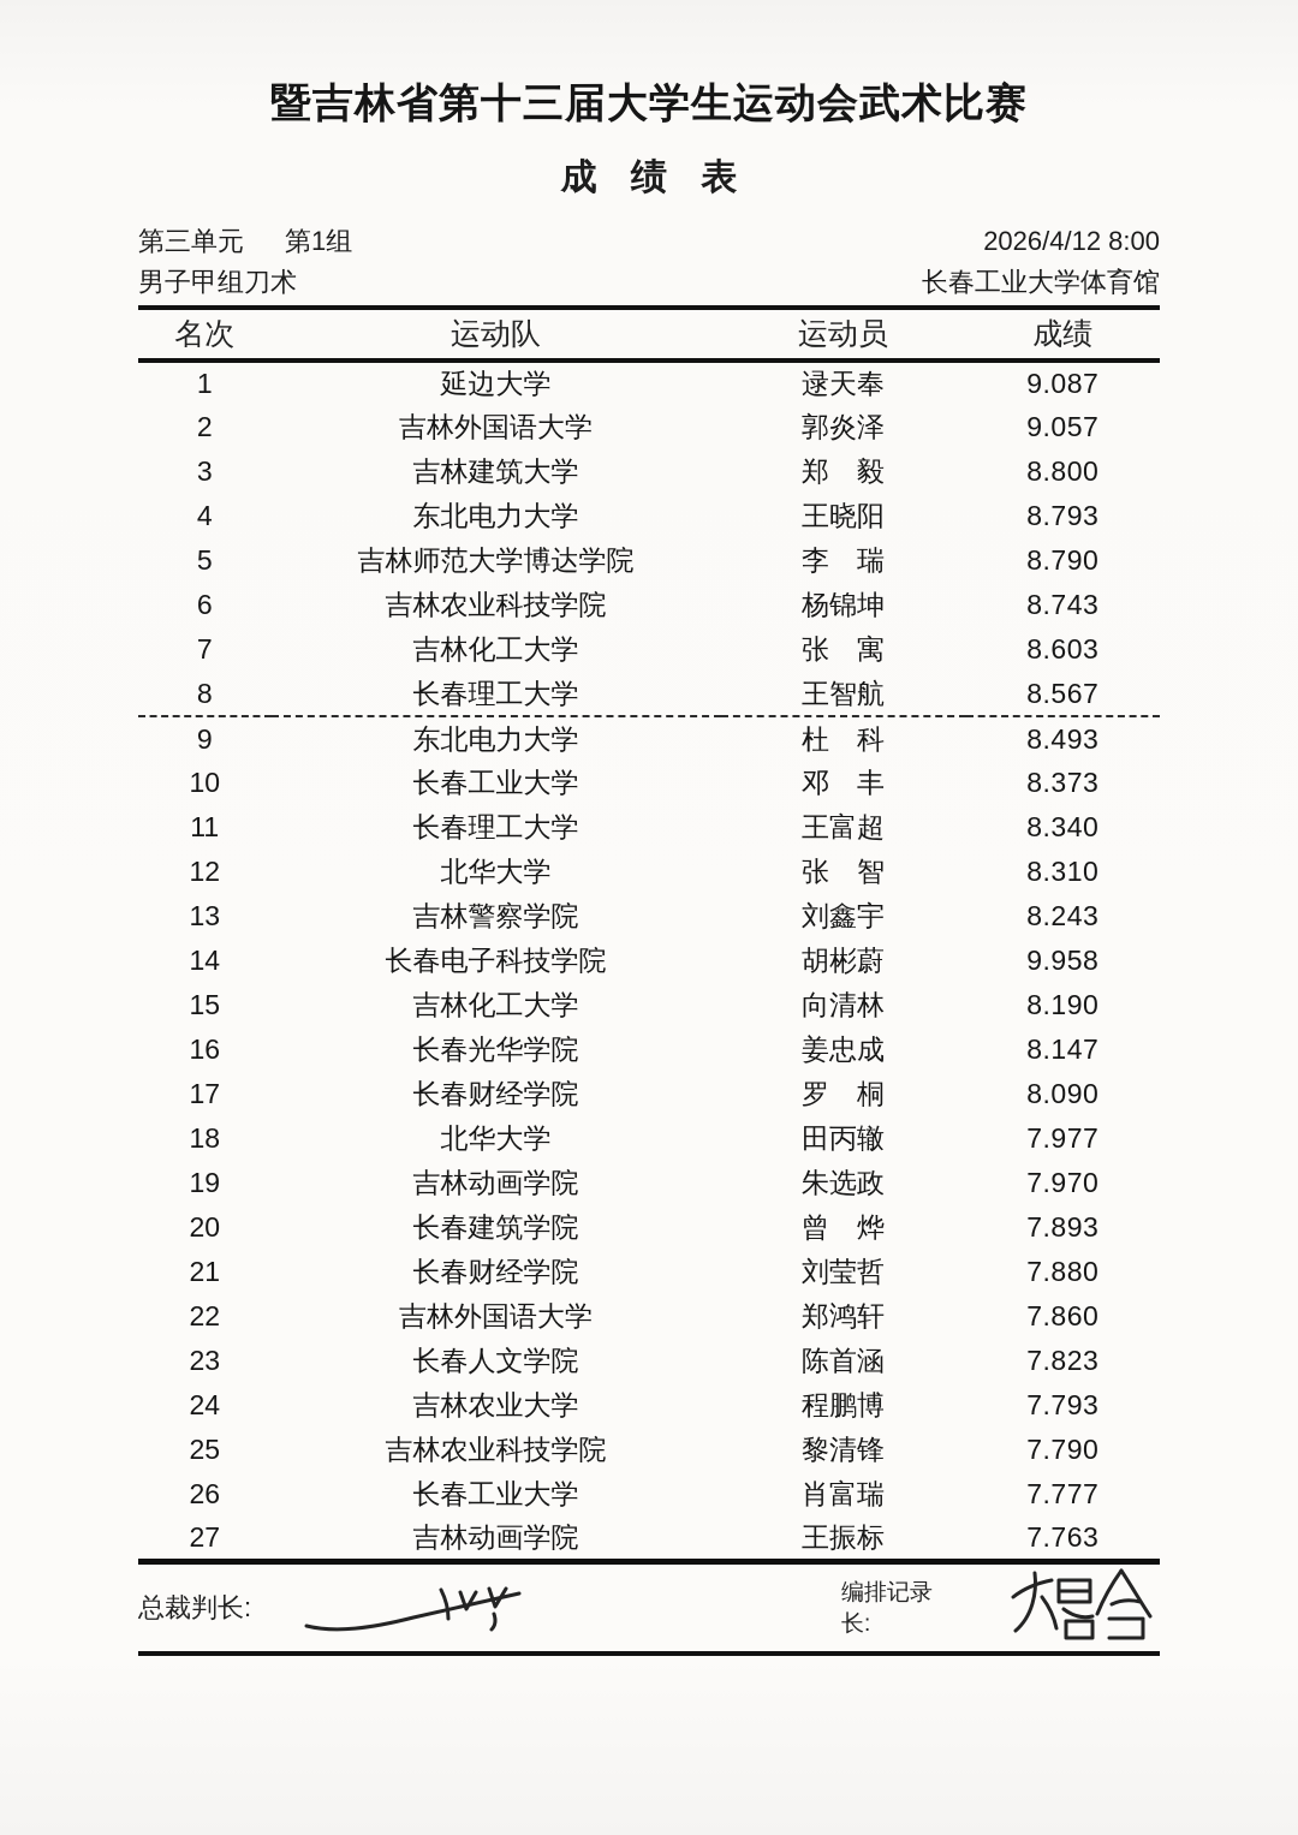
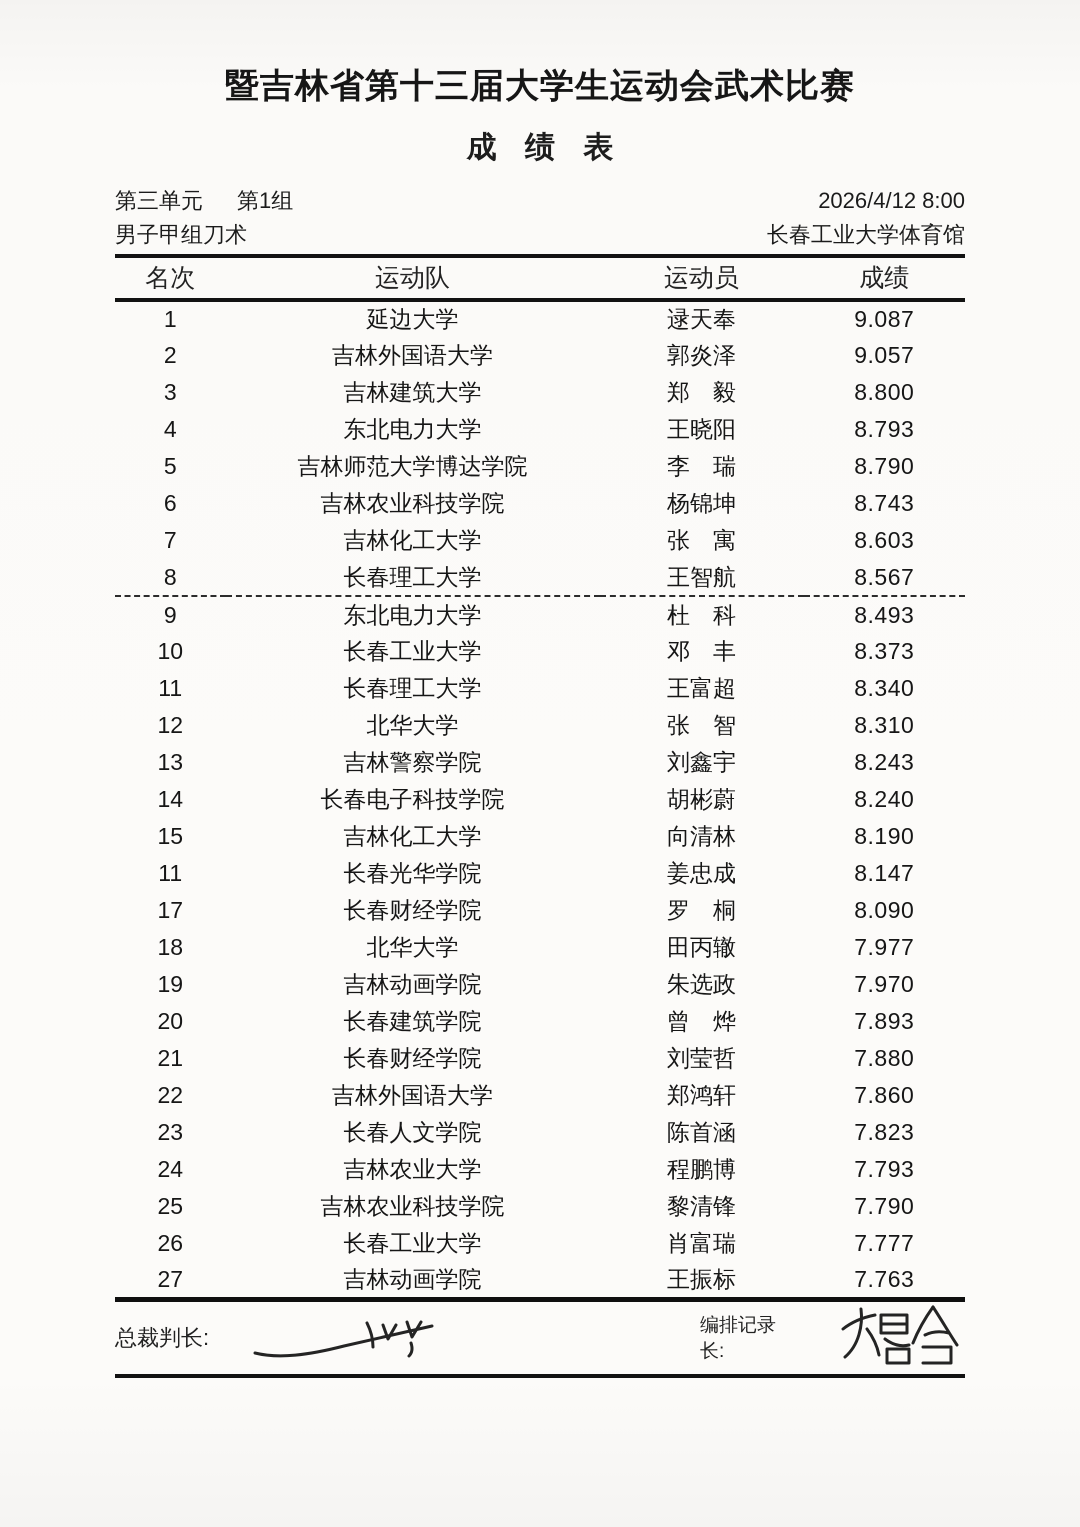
  暨吉林省第十三届大学生运动会武术比赛
  成 绩 表
  第三单元 第1组
  2026/4/12 8:00
  男子甲组刀术
  长春工业大学体育馆
  名次	运动队	运动员	成绩
  1	延边大学	逯天奉	9.087
  2	吉林外国语大学	郭炎泽	9.057
  3	吉林建筑大学	郑 毅	8.800
  4	东北电力大学	王晓阳	8.793
  5	吉林师范大学博达学院	李 瑞	8.790
  6	吉林农业科技学院	杨锦坤	8.743
  7	吉林化工大学	张 寓	8.603
  8	长春理工大学	王智航	8.567
  9	东北电力大学	杜 科	8.493
  10	长春工业大学	邓 丰	8.373
  11	长春理工大学	王富超	8.340
  12	北华大学	张 智	8.310
  13	吉林警察学院	刘鑫宇	8.243
- 14	长春电子科技学院	胡彬蔚	9.958
+ 14	长春电子科技学院	胡彬蔚	8.240
  15	吉林化工大学	向清林	8.190
- 16	长春光华学院	姜忠成	8.147
+ 11	长春光华学院	姜忠成	8.147
  17	长春财经学院	罗 桐	8.090
  18	北华大学	田丙辙	7.977
  19	吉林动画学院	朱选政	7.970
  20	长春建筑学院	曾 烨	7.893
  21	长春财经学院	刘莹哲	7.880
  22	吉林外国语大学	郑鸿轩	7.860
  23	长春人文学院	陈首涵	7.823
  24	吉林农业大学	程鹏博	7.793
  25	吉林农业科技学院	黎清锋	7.790
  26	长春工业大学	肖富瑞	7.777
  27	吉林动画学院	王振标	7.763
  总裁判长:
  编排记录长:
